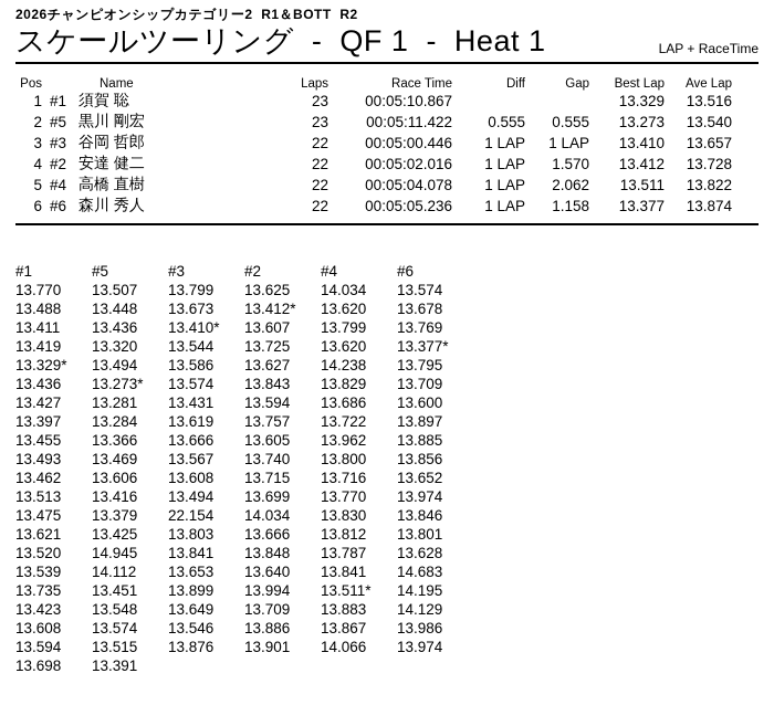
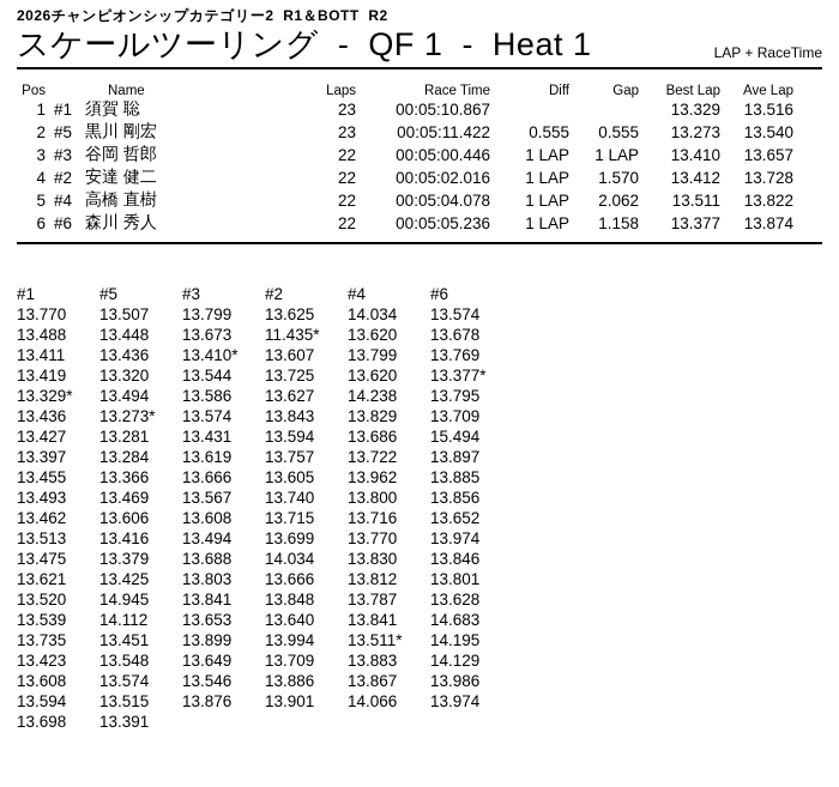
  2026チャンピオンシップカテゴリー2 R1＆BOTT R2
  スケールツーリング - QF 1 - Heat 1
  LAP + RaceTime
  Pos		Name	Laps	Race Time	Diff	Gap	Best Lap	Ave Lap
  1	#1	須賀 聡	23	00:05:10.867			13.329	13.516
  2	#5	黒川 剛宏	23	00:05:11.422	0.555	0.555	13.273	13.540
  3	#3	谷岡 哲郎	22	00:05:00.446	1 LAP	1 LAP	13.410	13.657
  4	#2	安達 健二	22	00:05:02.016	1 LAP	1.570	13.412	13.728
  5	#4	高橋 直樹	22	00:05:04.078	1 LAP	2.062	13.511	13.822
  6	#6	森川 秀人	22	00:05:05.236	1 LAP	1.158	13.377	13.874
  #1	#5	#3	#2	#4	#6
  13.770	13.507	13.799	13.625	14.034	13.574
- 13.488	13.448	13.673	13.412*	13.620	13.678
+ 13.488	13.448	13.673	11.435*	13.620	13.678
  13.411	13.436	13.410*	13.607	13.799	13.769
  13.419	13.320	13.544	13.725	13.620	13.377*
  13.329*	13.494	13.586	13.627	14.238	13.795
  13.436	13.273*	13.574	13.843	13.829	13.709
- 13.427	13.281	13.431	13.594	13.686	13.600
+ 13.427	13.281	13.431	13.594	13.686	15.494
  13.397	13.284	13.619	13.757	13.722	13.897
  13.455	13.366	13.666	13.605	13.962	13.885
  13.493	13.469	13.567	13.740	13.800	13.856
  13.462	13.606	13.608	13.715	13.716	13.652
  13.513	13.416	13.494	13.699	13.770	13.974
- 13.475	13.379	22.154	14.034	13.830	13.846
+ 13.475	13.379	13.688	14.034	13.830	13.846
  13.621	13.425	13.803	13.666	13.812	13.801
  13.520	14.945	13.841	13.848	13.787	13.628
  13.539	14.112	13.653	13.640	13.841	14.683
  13.735	13.451	13.899	13.994	13.511*	14.195
  13.423	13.548	13.649	13.709	13.883	14.129
  13.608	13.574	13.546	13.886	13.867	13.986
  13.594	13.515	13.876	13.901	14.066	13.974
  13.698	13.391
